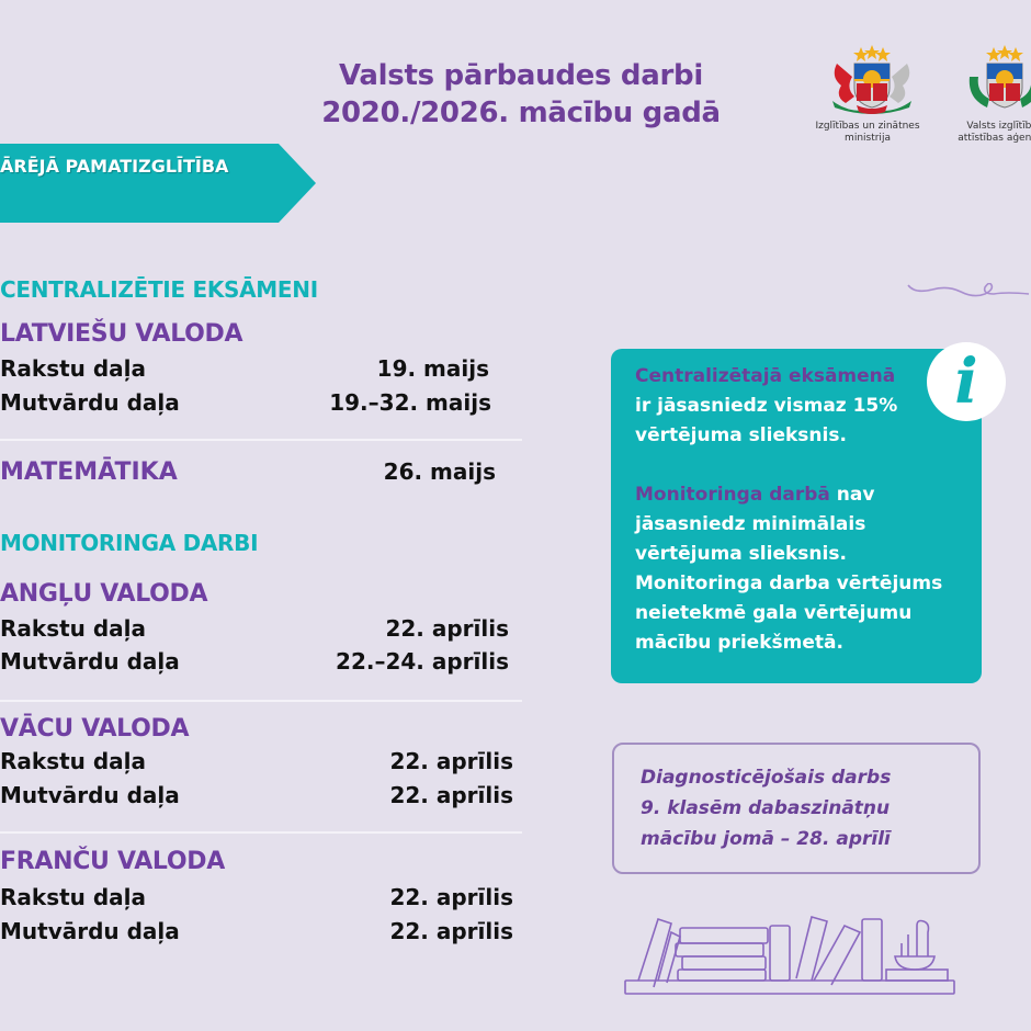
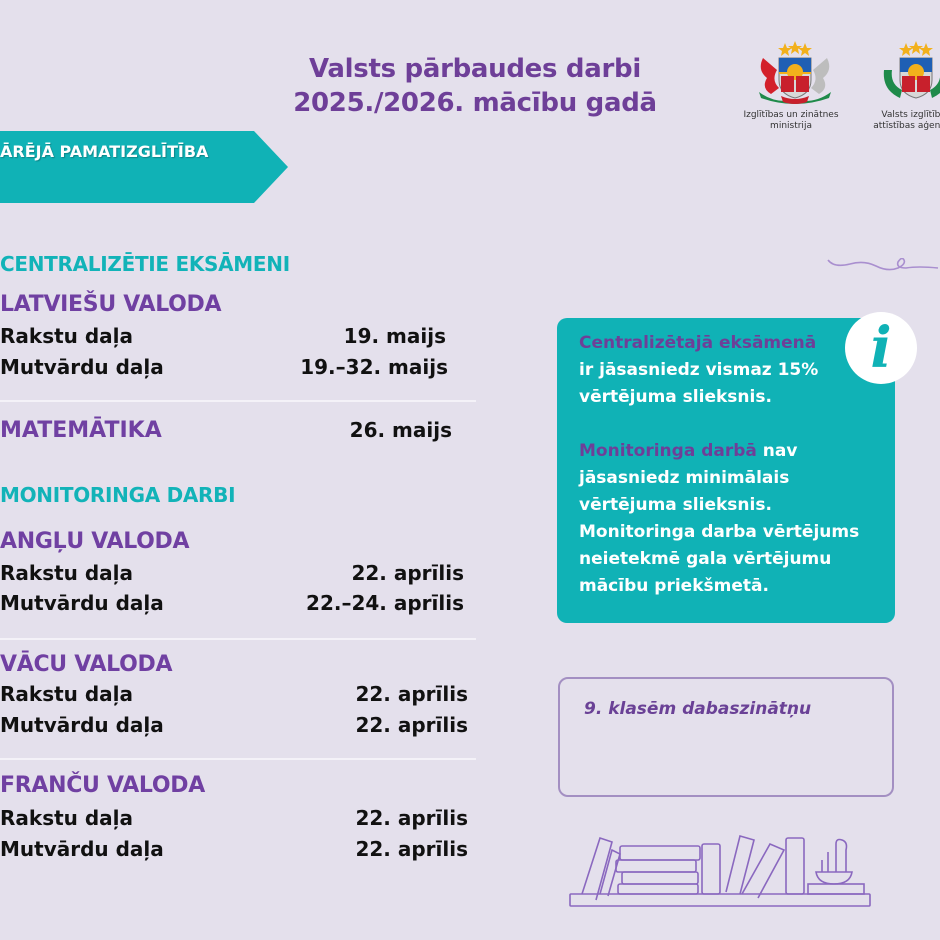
  Valsts pārbaudes darbi
- 2020./2026. mācību gadā
+ 2025./2026. mācību gadā
  Izglītības un zinātnes
  ministrija
  Valsts izglītīb
  attīstības aģen
  ĀRĒJĀ PAMATIZGLĪTĪBA
  CENTRALIZĒTIE EKSĀMENI
  LATVIEŠU VALODA
  Rakstu daļa
  19. maijs
  Mutvārdu daļa
  19.–32. maijs
  MATEMĀTIKA
  26. maijs
  MONITORINGA DARBI
  ANGĻU VALODA
  Rakstu daļa
  22. aprīlis
  Mutvārdu daļa
  22.–24. aprīlis
  VĀCU VALODA
  Rakstu daļa
  22. aprīlis
  Mutvārdu daļa
  22. aprīlis
  FRANČU VALODA
  Rakstu daļa
  22. aprīlis
  Mutvārdu daļa
  22. aprīlis
  Centralizētajā eksāmenā
  ir jāsasniedz vismaz 15% vērtējuma slieksnis.
  Monitoringa darbā nav jāsasniedz minimālais vērtējuma slieksnis. Monitoringa darba vērtējums neietekmē gala vērtējumu mācību priekšmetā.
  i
- Diagnosticējošais darbs
  9. klasēm dabaszinātņu
- mācību jomā – 28. aprīlī
